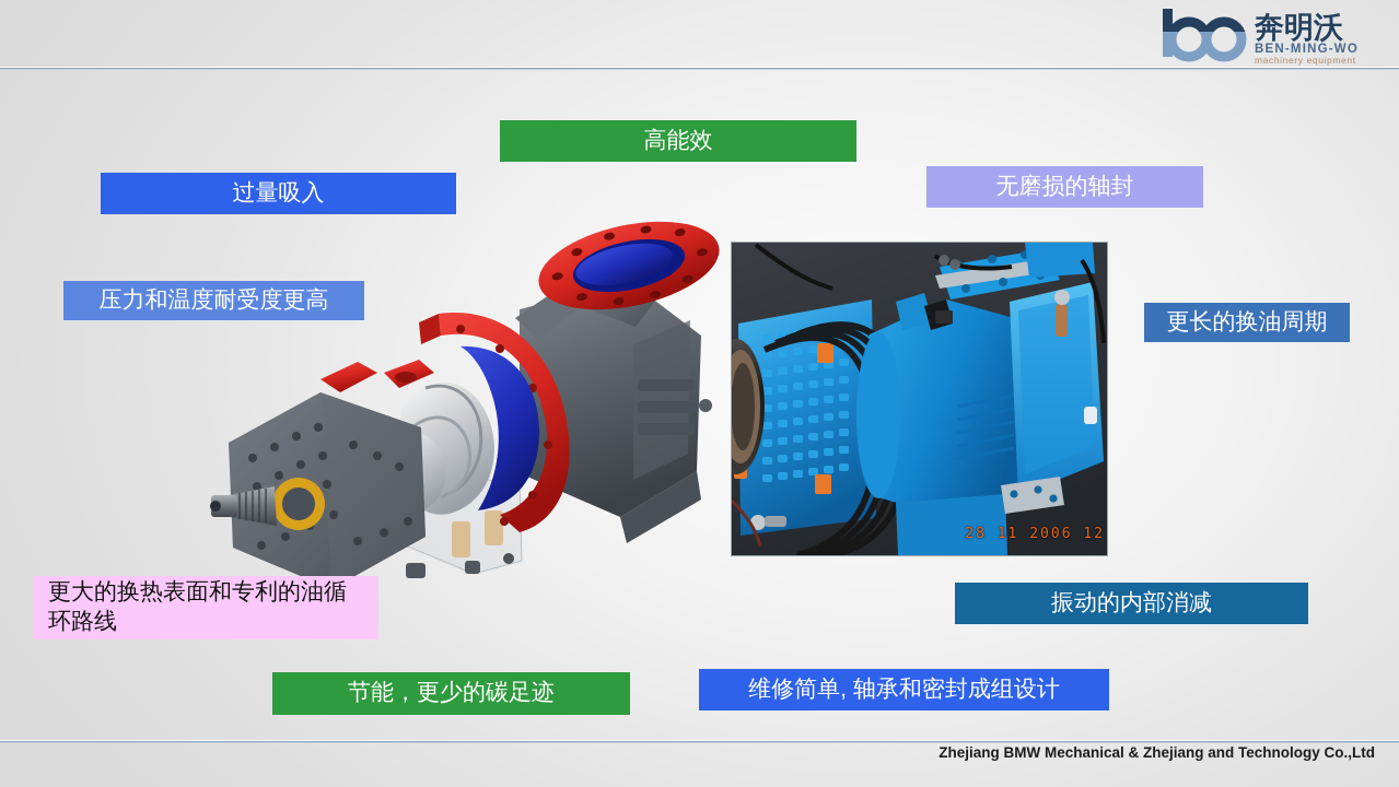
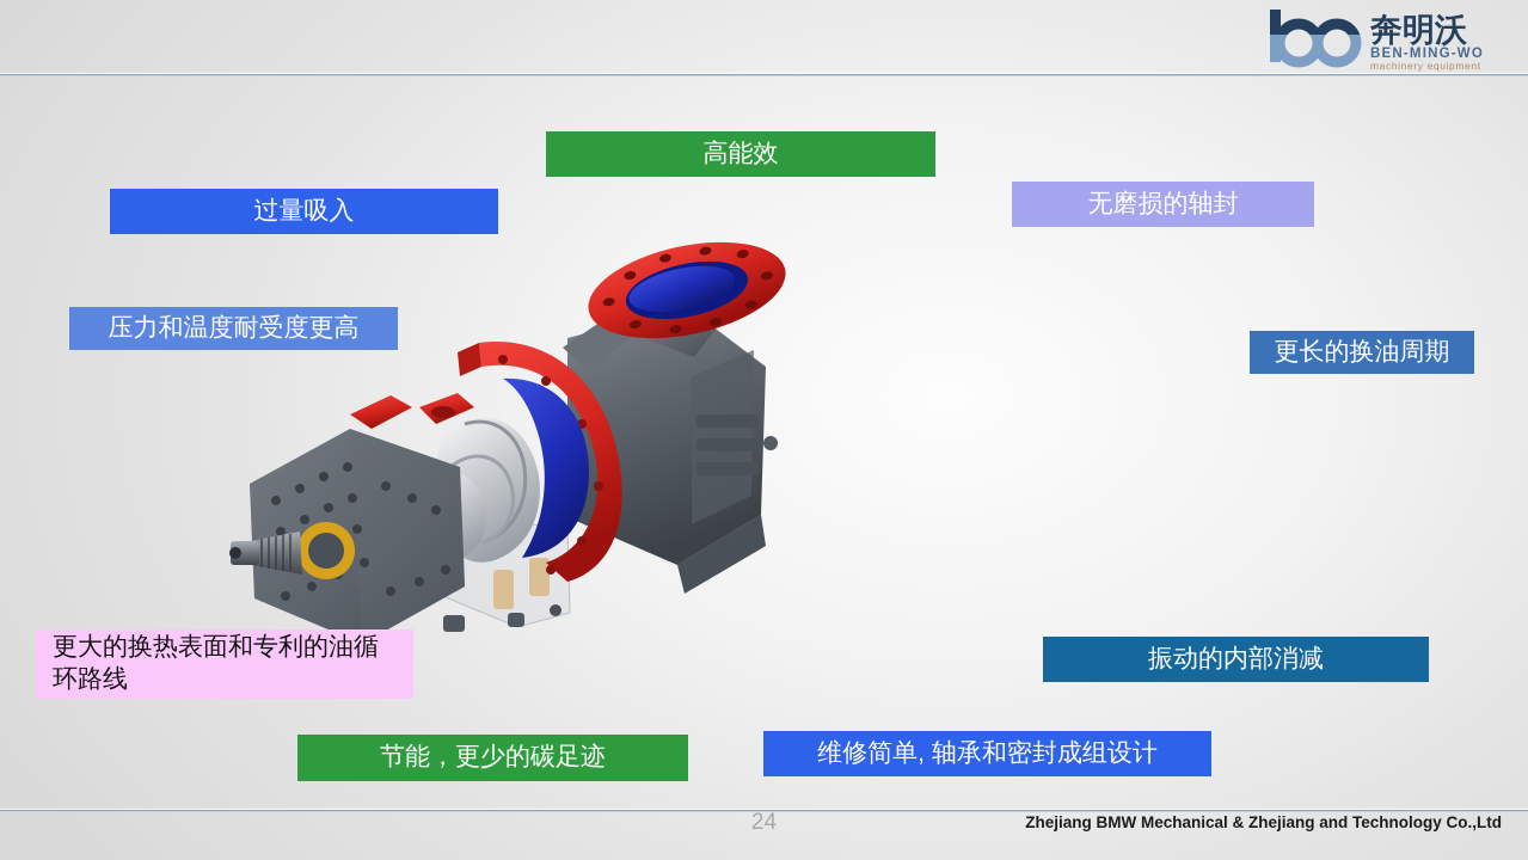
  奔明沃
  BEN-MING-WO
  machinery equipment
- 28 11 2006 12
  高能效
  过量吸入
  无磨损的轴封
  压力和温度耐受度更高
  更长的换油周期
  更大的换热表面和专利的油循环路线
  振动的内部消减
  节能，更少的碳足迹
  维修简单, 轴承和密封成组设计
+ 24
  Zhejiang BMW Mechanical & Zhejiang and Technology Co.,Ltd
